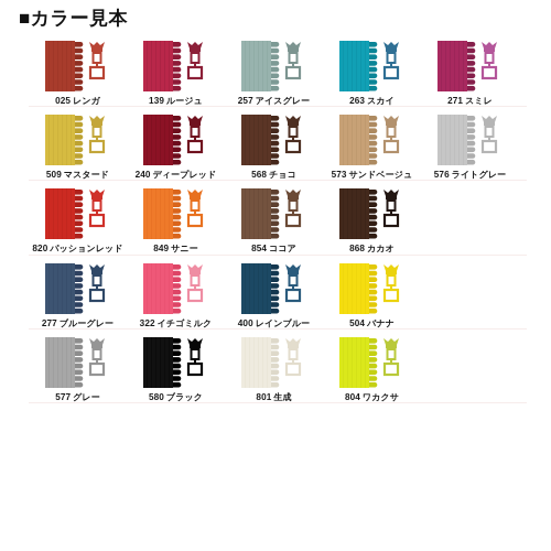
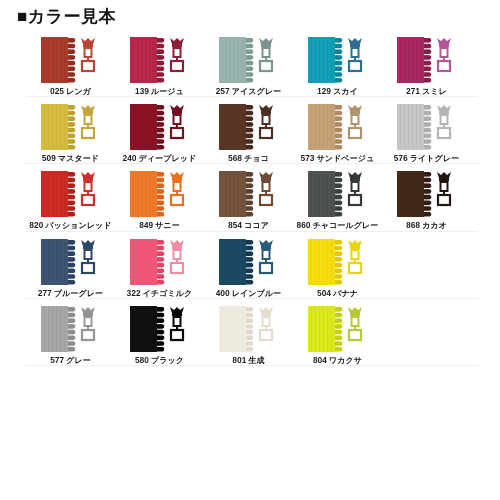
  ■カラー見本
  025 レンガ
  139 ルージュ
  257 アイスグレー
- 263 スカイ
+ 129 スカイ
  271 スミレ
  509 マスタード
  240 ディープレッド
  568 チョコ
  573 サンドベージュ
  576 ライトグレー
  820 パッションレッド
  849 サニー
  854 ココア
+ 860 チャコールグレー
  868 カカオ
  277 ブルーグレー
  322 イチゴミルク
  400 レインブルー
  504 バナナ
  577 グレー
  580 ブラック
  801 生成
  804 ワカクサ
